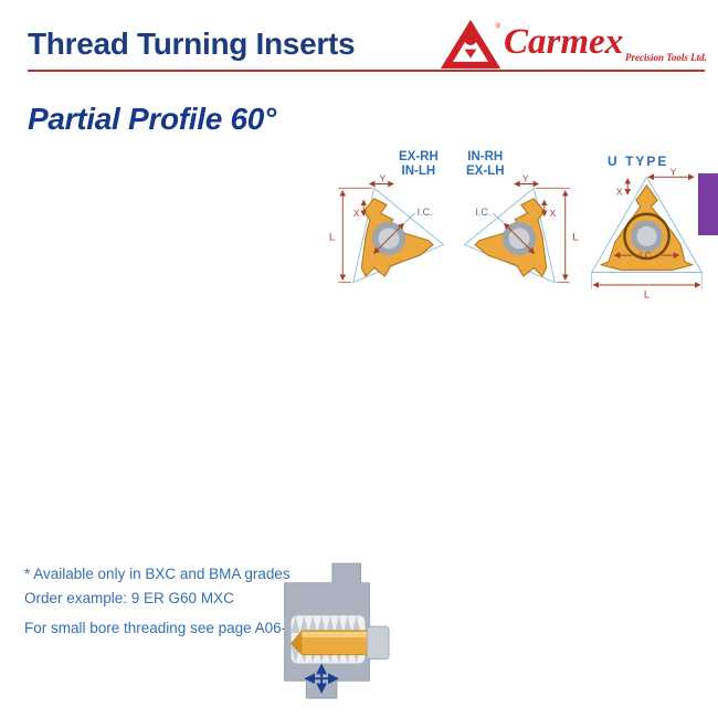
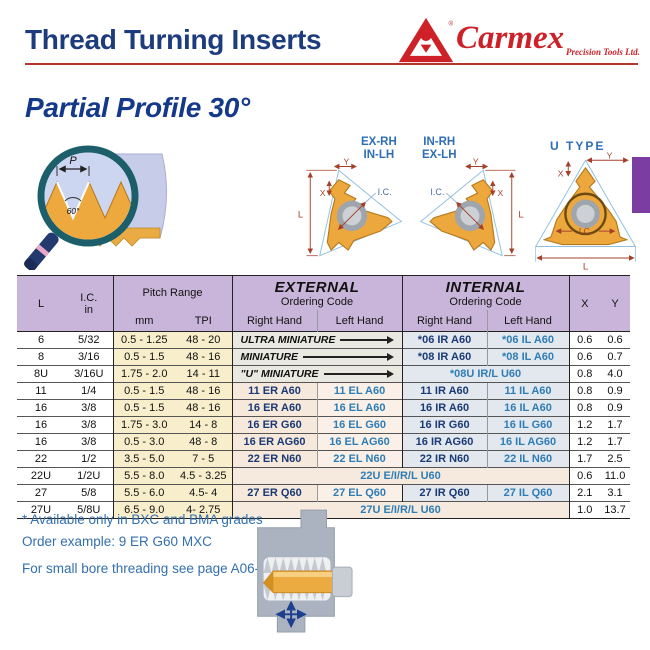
  Thread Turning Inserts
  Carmex
  Precision Tools Ltd.
- Partial Profile 60°
+ Partial Profile 30°
+ P
+ 60°
  EX-RH
  IN-LH
  IN-RH
  EX-LH
  U TYPE
  I.C.
  L
  Y
  X
  I.C.
  L
  Y
  X
  X
  Y
  I.C.
  L
+ L	I.C.in	Pitch Range	EXTERNAL Ordering Code	INTERNAL Ordering Code	X	Y
+ mm	TPI	Right Hand	Left Hand	Right Hand	Left Hand
+ 6	5/32	0.5 - 1.25	48 - 20	ULTRA MINIATURE	*06 IR A60	*06 IL A60	0.6	0.6
+ 8	3/16	0.5 - 1.5	48 - 16	MINIATURE	*08 IR A60	*08 IL A60	0.6	0.7
+ 8U	3/16U	1.75 - 2.0	14 - 11	"U" MINIATURE	*08U IR/L U60	0.8	4.0
+ 11	1/4	0.5 - 1.5	48 - 16	11 ER A60	11 EL A60	11 IR A60	11 IL A60	0.8	0.9
+ 16	3/8	0.5 - 1.5	48 - 16	16 ER A60	16 EL A60	16 IR A60	16 IL A60	0.8	0.9
+ 16	3/8	1.75 - 3.0	14 - 8	16 ER G60	16 EL G60	16 IR G60	16 IL G60	1.2	1.7
+ 16	3/8	0.5 - 3.0	48 - 8	16 ER AG60	16 EL AG60	16 IR AG60	16 IL AG60	1.2	1.7
+ 22	1/2	3.5 - 5.0	7 - 5	22 ER N60	22 EL N60	22 IR N60	22 IL N60	1.7	2.5
+ 22U	1/2U	5.5 - 8.0	4.5 - 3.25	22U E/I/R/L U60	0.6	11.0
+ 27	5/8	5.5 - 6.0	4.5- 4	27 ER Q60	27 EL Q60	27 IR Q60	27 IL Q60	2.1	3.1
+ 27U	5/8U	6.5 - 9.0	4- 2.75	27U E/I/R/L U60	1.0	13.7
  * Available only in BXC and BMA grades
  Order example: 9 ER G60 MXC
  For small bore threading see page A06-
